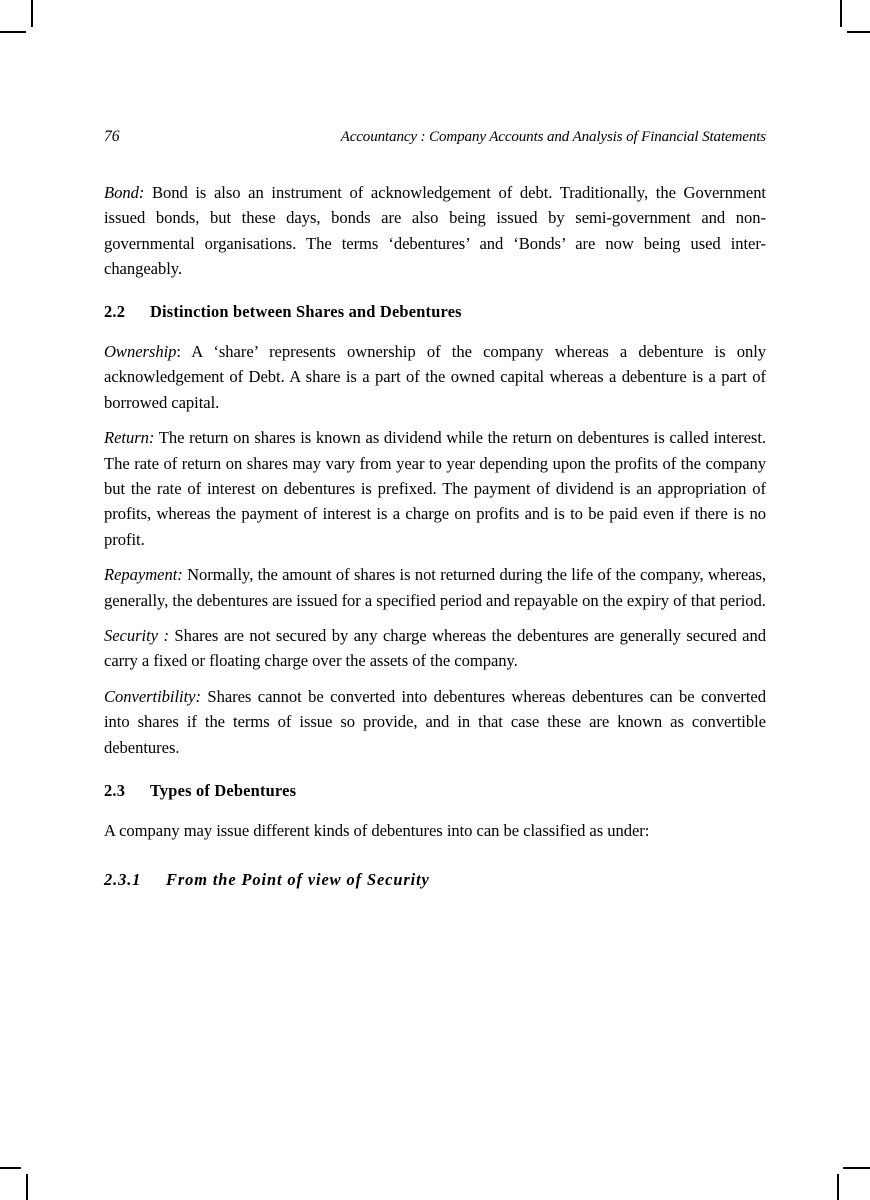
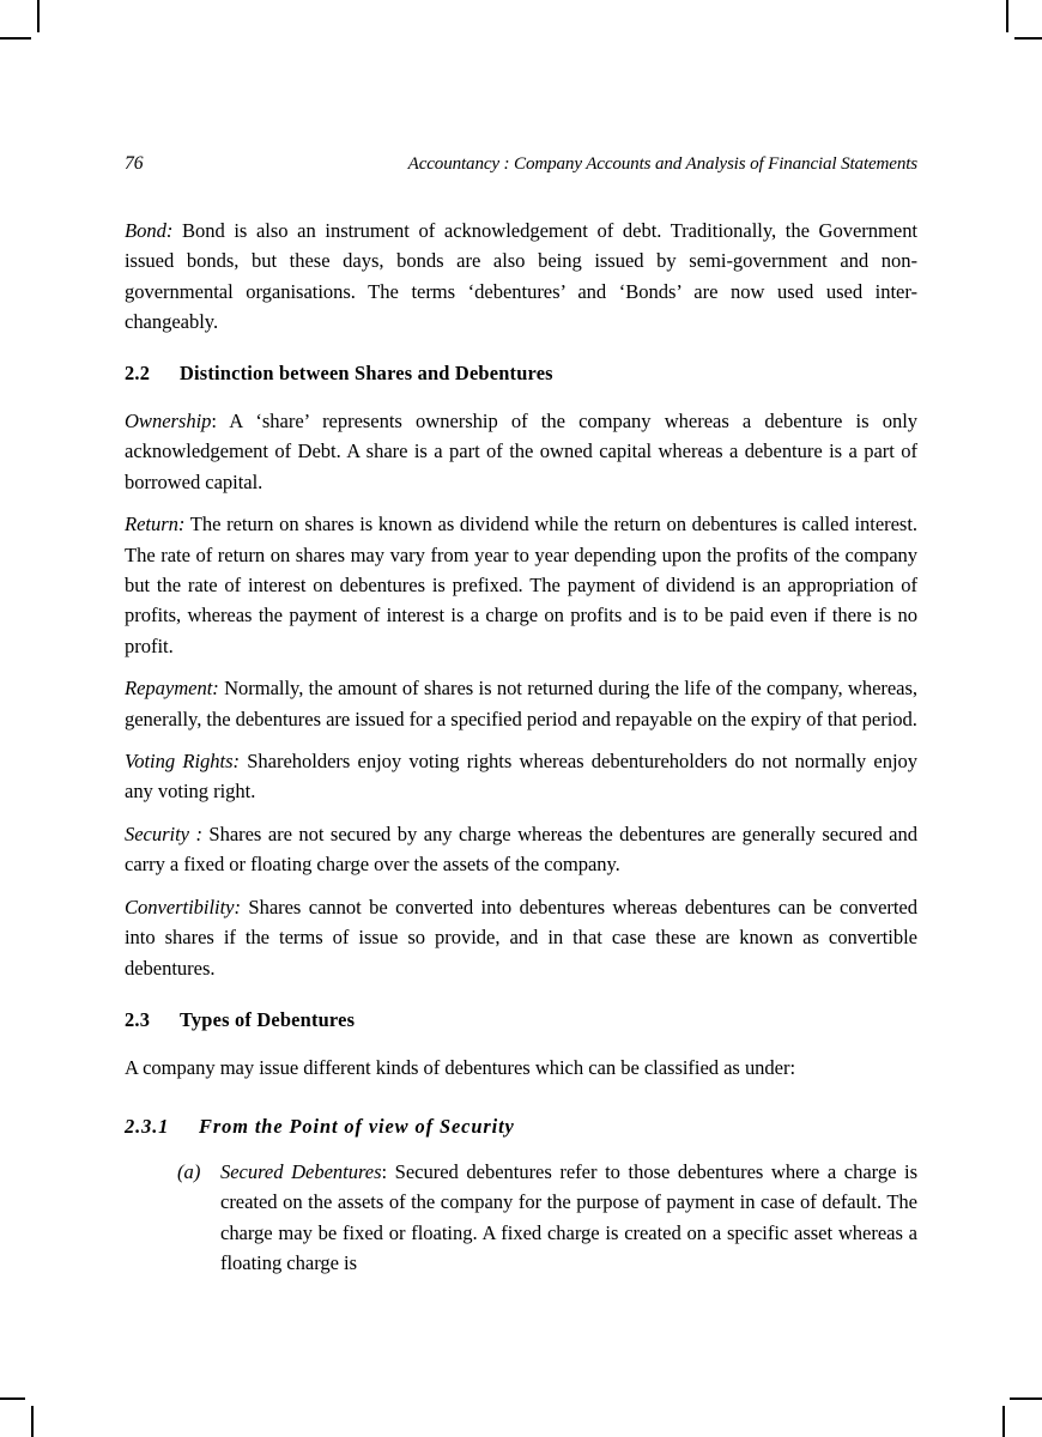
  76
  Accountancy : Company Accounts and Analysis of Financial Statements
- Bond: Bond is also an instrument of acknowledgement of debt. Traditionally, the Government issued bonds, but these days, bonds are also being issued by semi-government and non-governmental organisations. The terms ‘debentures’ and ‘Bonds’ are now being used inter-changeably.
+ Bond: Bond is also an instrument of acknowledgement of debt. Traditionally, the Government issued bonds, but these days, bonds are also being issued by semi-government and non-governmental organisations. The terms ‘debentures’ and ‘Bonds’ are now used used inter-changeably.
  2.2
  Distinction between Shares and Debentures
  Ownership: A ‘share’ represents ownership of the company whereas a debenture is only acknowledgement of Debt. A share is a part of the owned capital whereas a debenture is a part of borrowed capital.
  Return: The return on shares is known as dividend while the return on debentures is called interest. The rate of return on shares may vary from year to year depending upon the profits of the company but the rate of interest on debentures is prefixed. The payment of dividend is an appropriation of profits, whereas the payment of interest is a charge on profits and is to be paid even if there is no profit.
  Repayment: Normally, the amount of shares is not returned during the life of the company, whereas, generally, the debentures are issued for a specified period and repayable on the expiry of that period.
+ Voting Rights: Shareholders enjoy voting rights whereas debentureholders do not normally enjoy any voting right.
  Security : Shares are not secured by any charge whereas the debentures are generally secured and carry a fixed or floating charge over the assets of the company.
  Convertibility: Shares cannot be converted into debentures whereas debentures can be converted into shares if the terms of issue so provide, and in that case these are known as convertible debentures.
  2.3
  Types of Debentures
- A company may issue different kinds of debentures into can be classified as under:
+ A company may issue different kinds of debentures which can be classified as under:
  2.3.1
  From the Point of view of Security
+ (a)
+ Secured Debentures: Secured debentures refer to those debentures where a charge is created on the assets of the company for the purpose of payment in case of default. The charge may be fixed or floating. A fixed charge is created on a specific asset whereas a floating charge is
